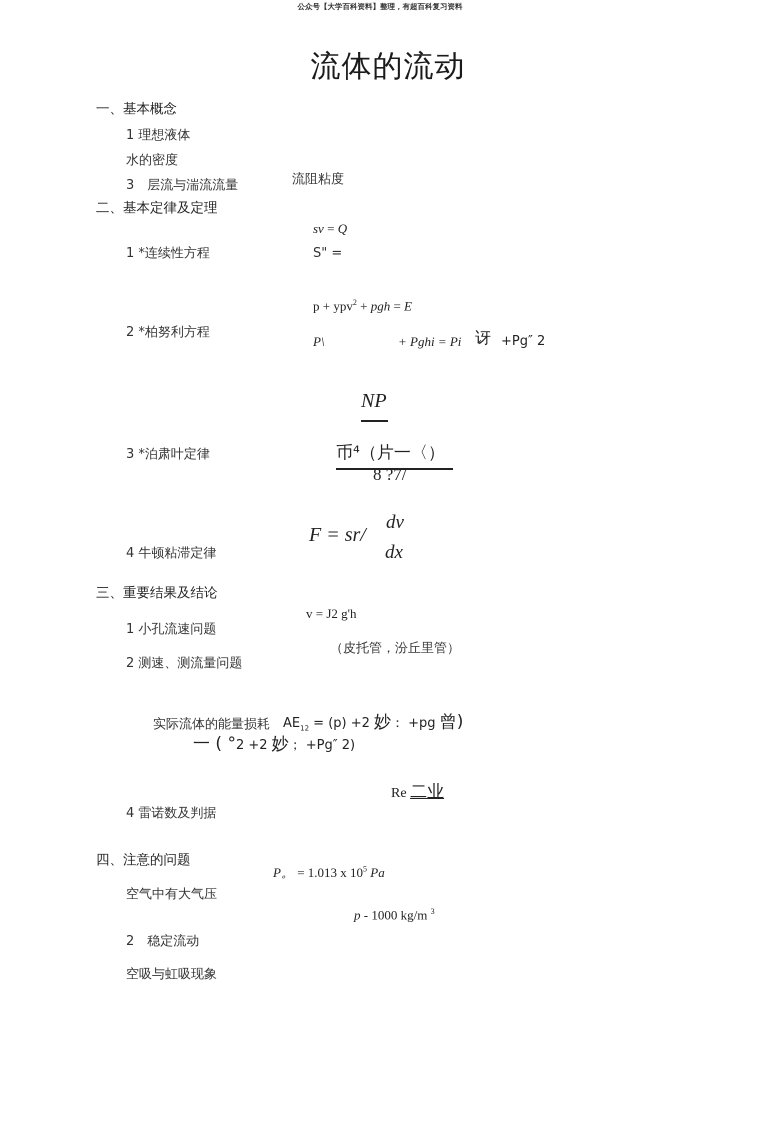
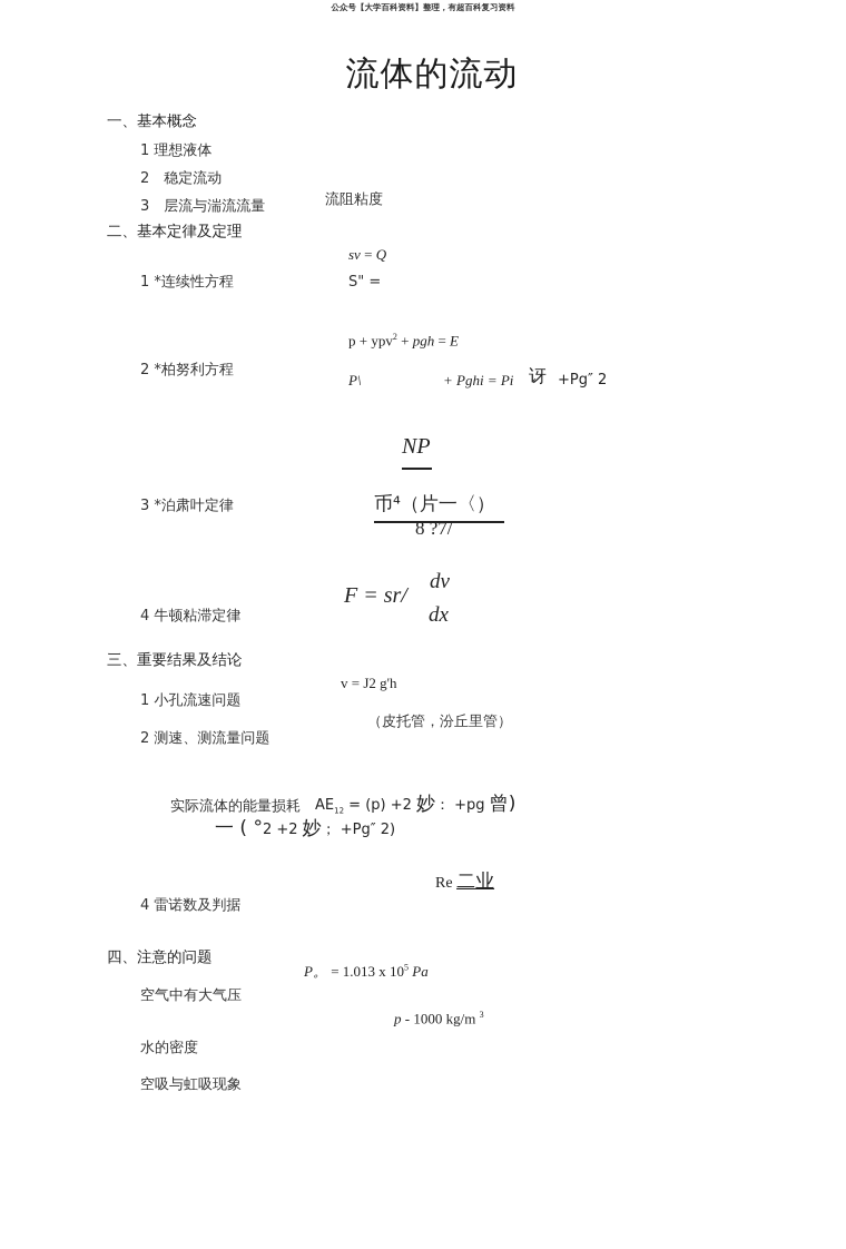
  公众号【大学百科资料】整理，有超百科复习资料
  流体的流动
  一、基本概念
  1 理想液体
- 水的密度
+ 2 稳定流动
  3 层流与湍流流量
  流阻粘度
  二、基本定律及定理
  sv = Q
  1 *连续性方程
  S" =
  p + ypv2 + pgh = E
  2 *柏努利方程
  P\
  + Pghi = Pi
  讶
  +Pg″ 2
  NP
  3 *泊肃叶定律
  币⁴（片一〈）
  8 ?7/
  dv
  F = sr/
  dx
  4 牛顿粘滞定律
  三、重要结果及结论
  v = J2 g'h
  1 小孔流速问题
  （皮托管，汾丘里管）
  2 测速、测流量问题
  实际流体的能量损耗
  AE12 = (p) +2 妙： +pg 曾)
  一 ( °2 +2 妙； +Pg″ 2)
  Re 二业
  4 雷诺数及判据
  四、注意的问题
  P。 = 1.013 x 105 Pa
  空气中有大气压
  p - 1000 kg/m 3
- 2 稳定流动
+ 水的密度
  空吸与虹吸现象
